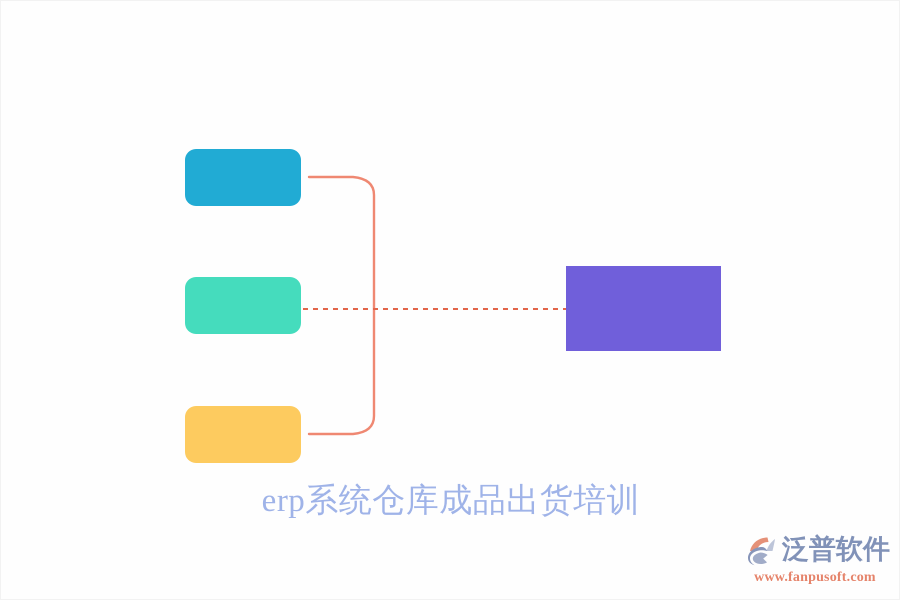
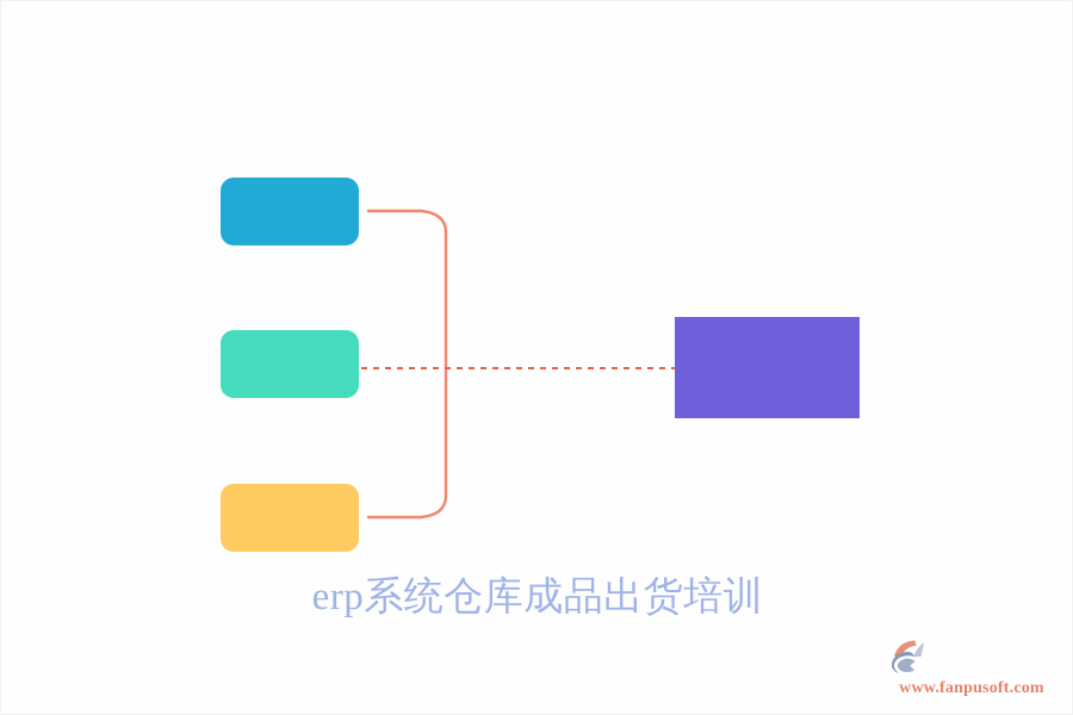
  erp系统仓库成品出货培训
- 泛普软件
  www.fanpusoft.com
